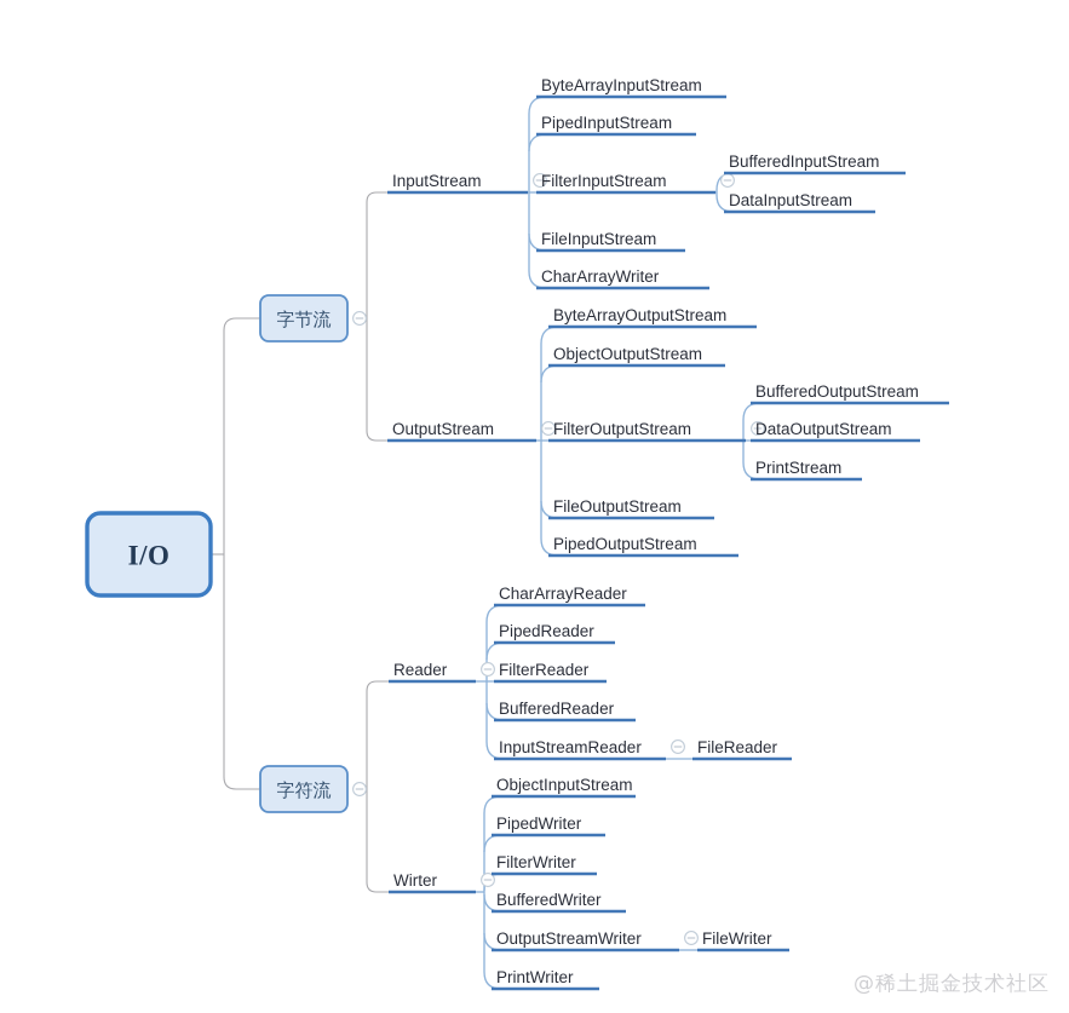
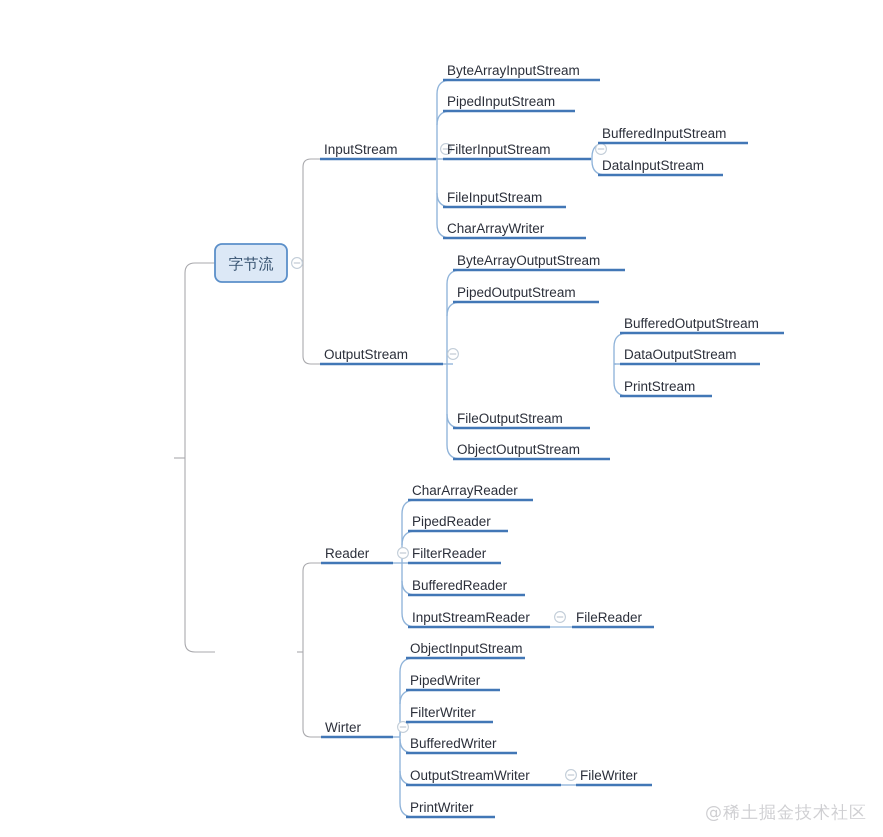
  字节流
- 字符流
- I/O
  InputStream
  ByteArrayInputStream
  PipedInputStream
  FilterInputStream
  FileInputStream
  CharArrayWriter
  BufferedInputStream
  DataInputStream
  OutputStream
  ByteArrayOutputStream
- ObjectOutputStream
+ PipedOutputStream
- FilterOutputStream
  FileOutputStream
- PipedOutputStream
+ ObjectOutputStream
  BufferedOutputStream
  DataOutputStream
  PrintStream
  Reader
  CharArrayReader
  PipedReader
  FilterReader
  BufferedReader
  InputStreamReader
  FileReader
  Wirter
  ObjectInputStream
  PipedWriter
  FilterWriter
  BufferedWriter
  OutputStreamWriter
  FileWriter
  PrintWriter
  @稀土掘金技术社区
